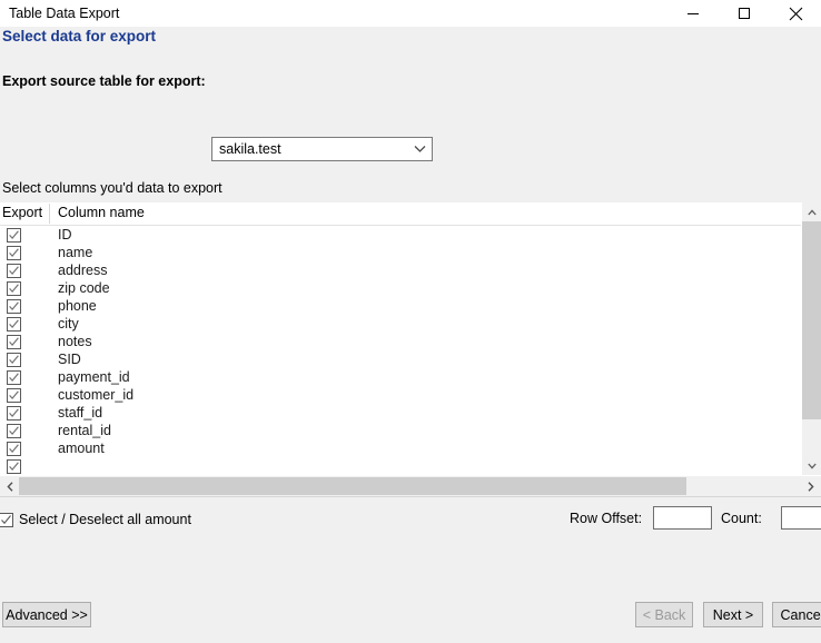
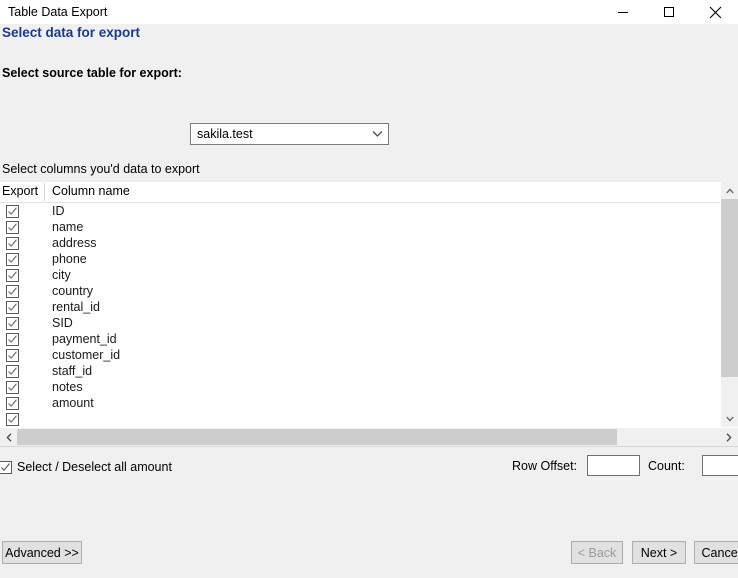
  Table Data Export
  Select data for export
- Export source table for export:
+ Select source table for export:
  sakila.test
  Select columns you'd data to export
  Export
  Column name
  ID
  name
  address
- zip code
  phone
  city
+ country
- notes
+ rental_id
  SID
  payment_id
  customer_id
  staff_id
- rental_id
+ notes
  amount
  Select / Deselect all amount
  Row Offset:
  Count:
  Advanced >>
  < Back
  Next >
  Cance
